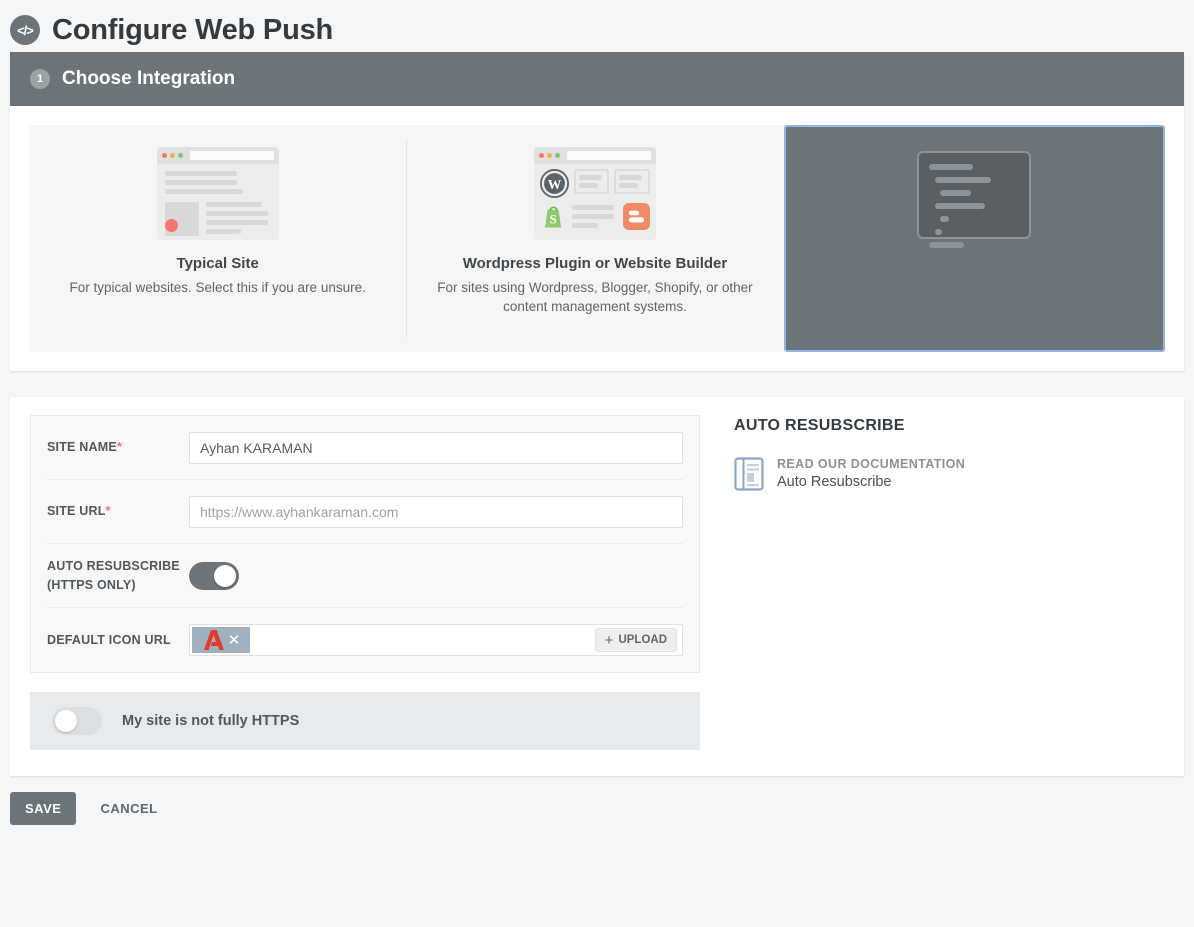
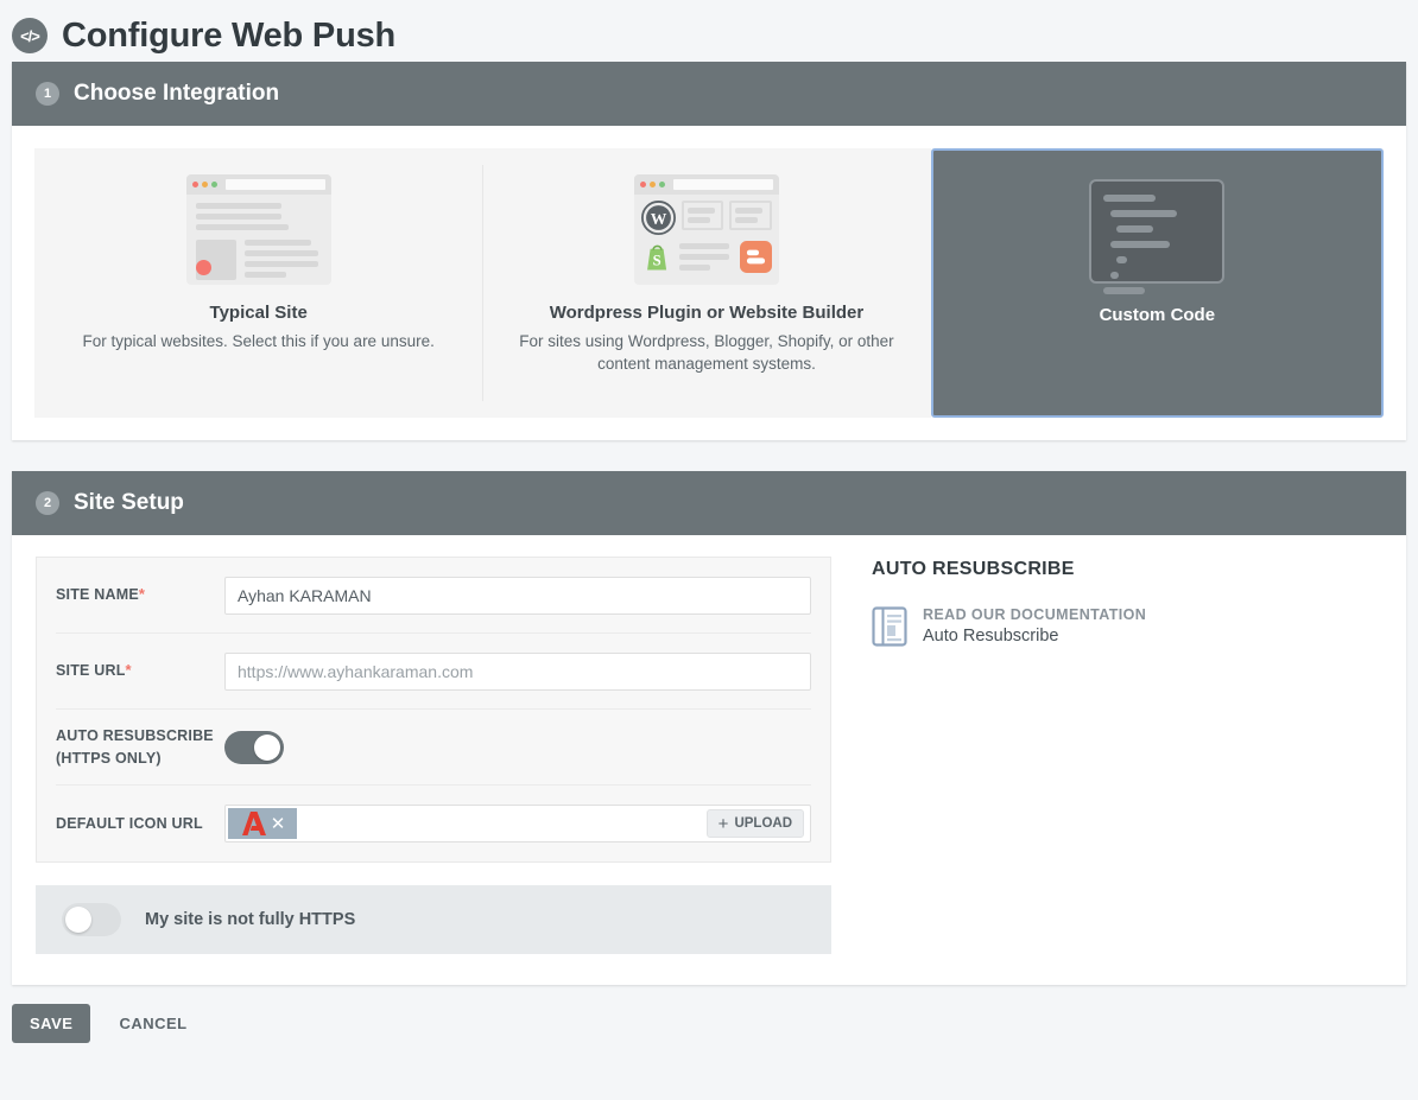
  </>
  Configure Web Push
  1
  Choose Integration
  Typical Site
  For typical websites. Select this if you are unsure.
  W
  S
  Wordpress Plugin or Website Builder
  For sites using Wordpress, Blogger, Shopify, or other content management systems.
+ Custom Code
+ 2
+ Site Setup
  SITE NAME*
  Ayhan KARAMAN
  SITE URL*
  https://www.ayhankaraman.com
  AUTO RESUBSCRIBE
  (HTTPS ONLY)
  DEFAULT ICON URL
  ✕
  +
  UPLOAD
  My site is not fully HTTPS
  AUTO RESUBSCRIBE
  READ OUR DOCUMENTATION
  Auto Resubscribe
  SAVE
  CANCEL
